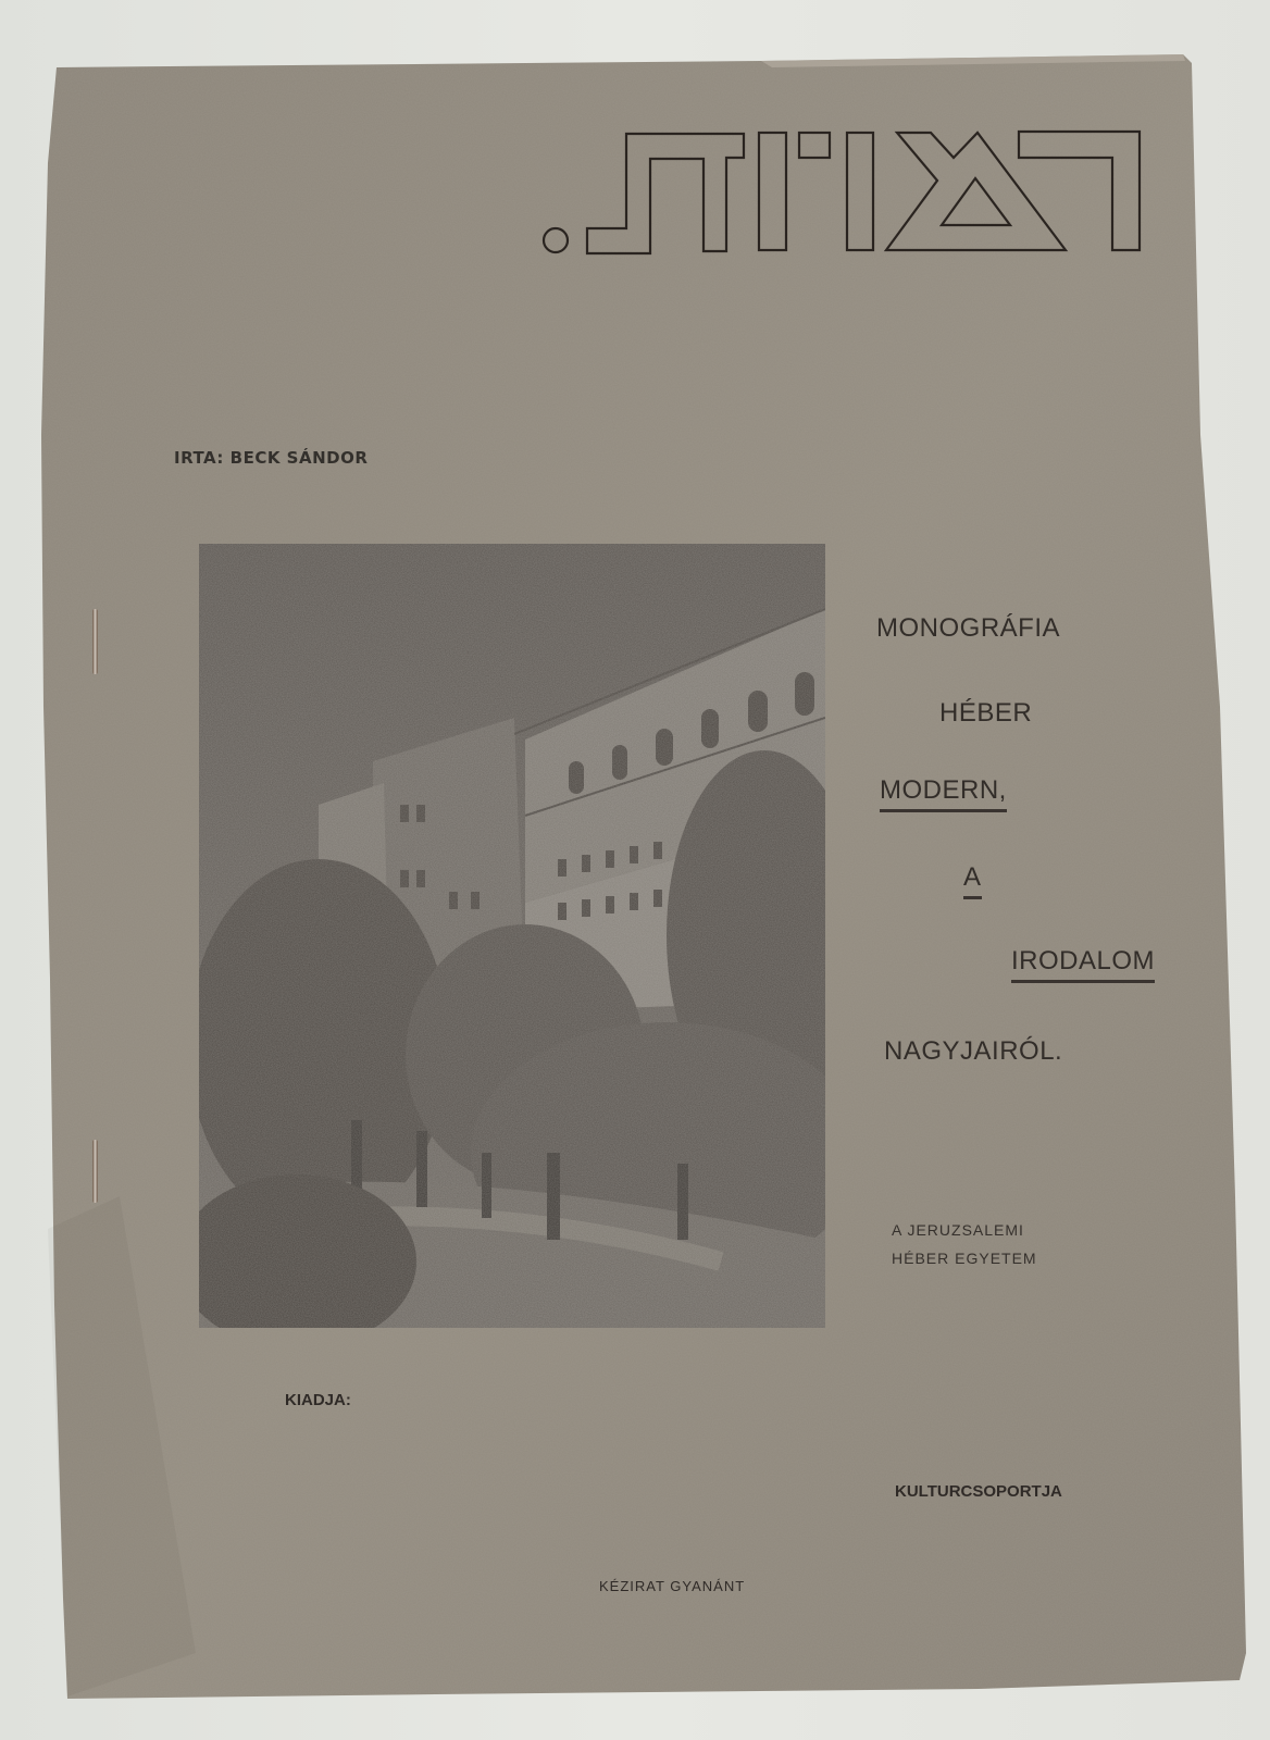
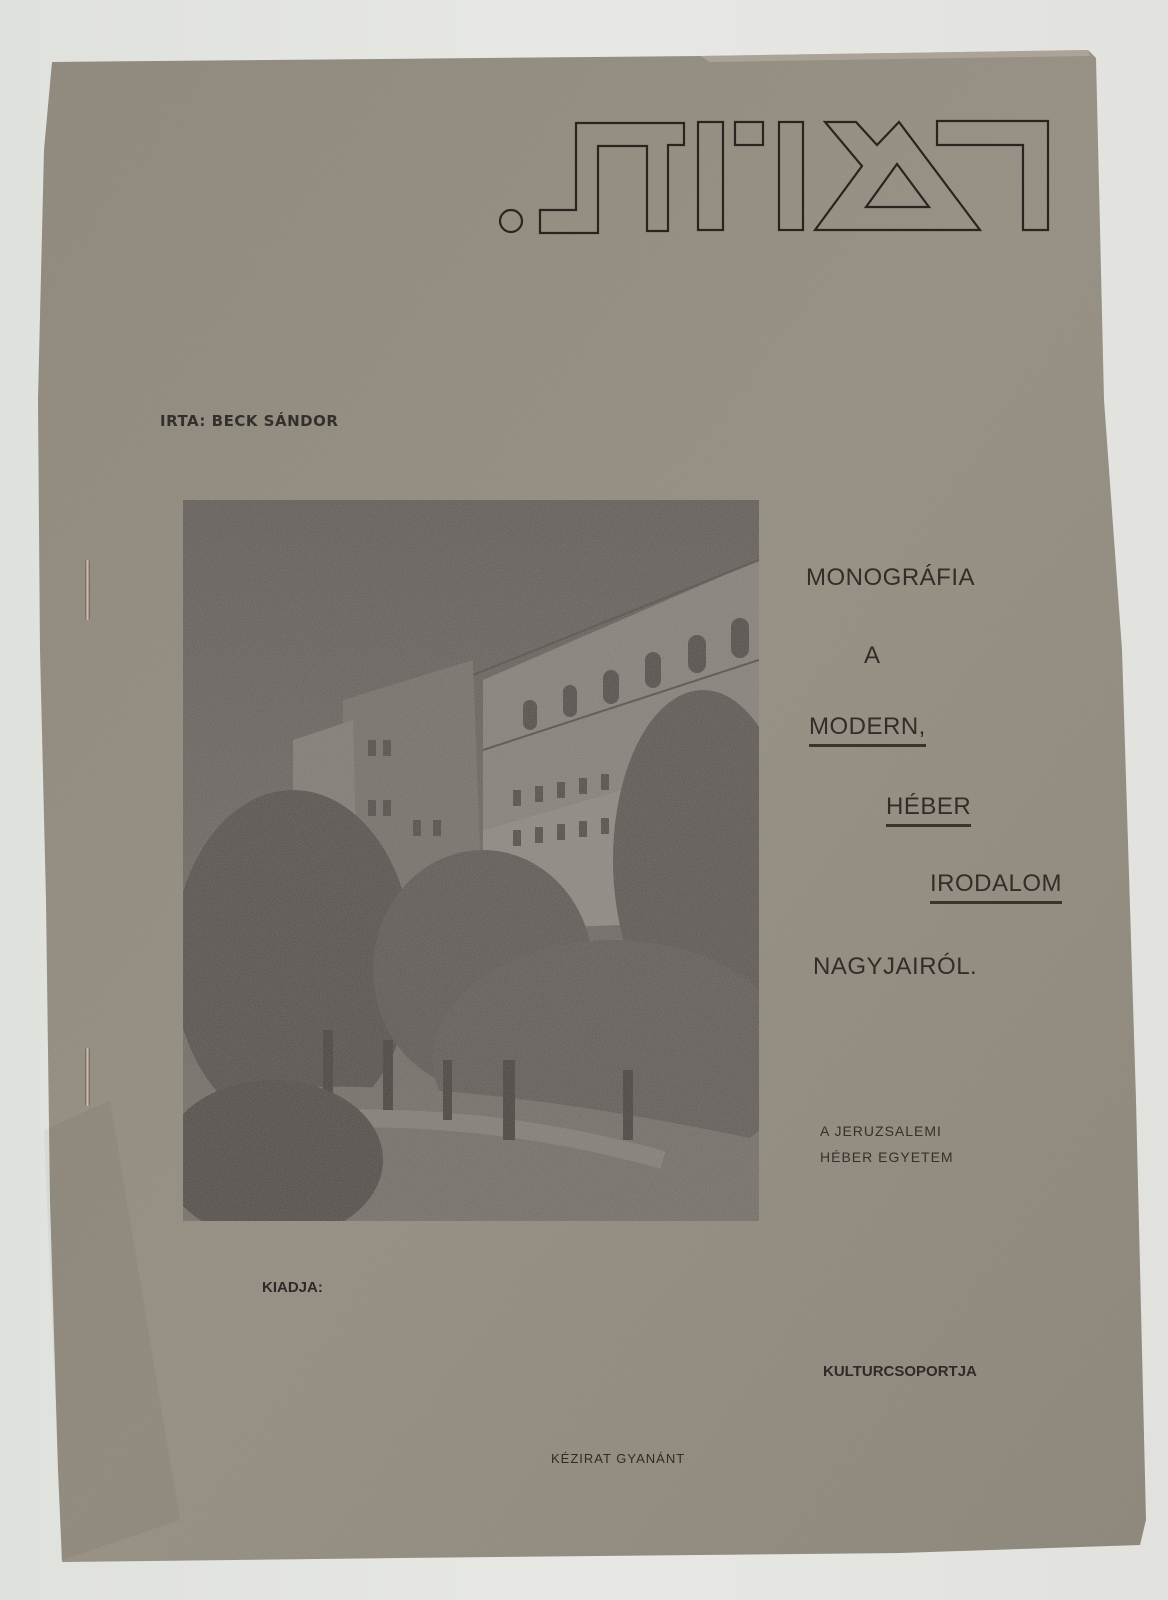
  IRTA: BECK SÁNDOR
  MONOGRÁFIA
- HÉBER
+ A
  MODERN,
- A
+ HÉBER
  IRODALOM
  NAGYJAIRÓL.
  A JERUZSALEMI
  HÉBER EGYETEM
  KIADJA:
  KULTURCSOPORTJA
  KÉZIRAT GYANÁNT
